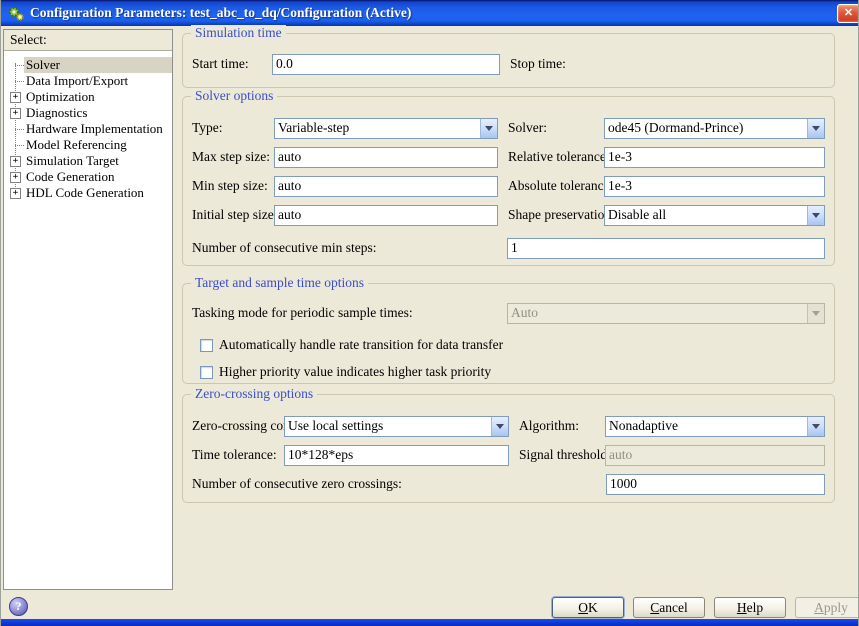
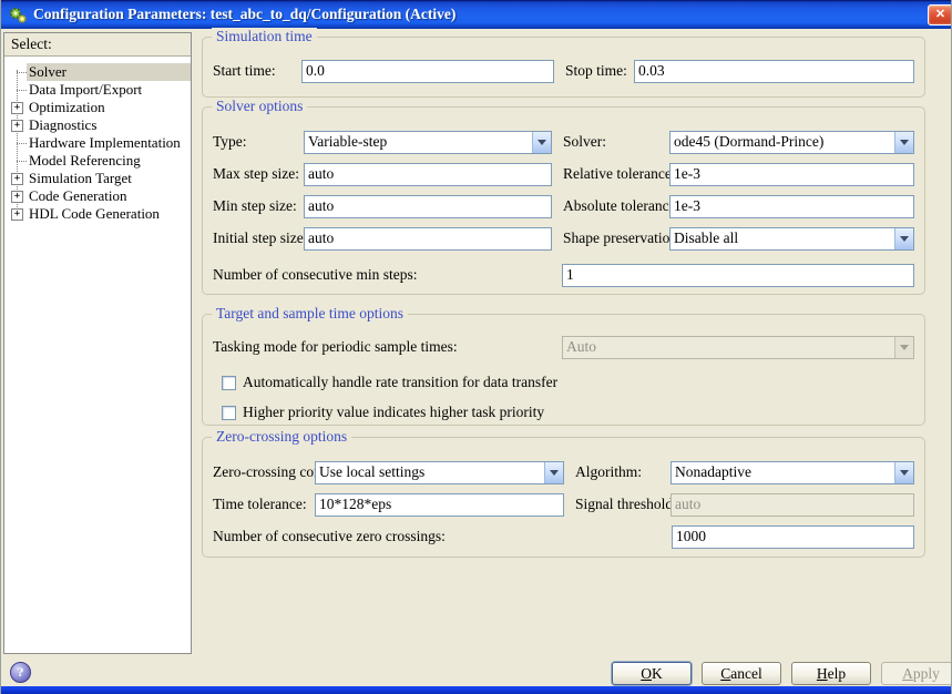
  Configuration Parameters: test_abc_to_dq/Configuration (Active)
  ✕
  Select:
  Solver
  Data Import/Export
  +
  Optimization
  +
  Diagnostics
  Hardware Implementation
  Model Referencing
  +
  Simulation Target
  +
  Code Generation
  +
  HDL Code Generation
  Simulation time
  Start time:
  0.0
  Stop time:
+ 0.03
  Solver options
  Type:
  Variable-step
  Solver:
  ode45 (Dormand-Prince)
  Max step size:
  auto
  Relative tolerance
  1e-3
  Min step size:
  auto
  Absolute toleranc
  1e-3
  Initial step size
  auto
  Shape preservatio
  Disable all
  Number of consecutive min steps:
  1
  Target and sample time options
  Tasking mode for periodic sample times:
  Auto
  Automatically handle rate transition for data transfer
  Higher priority value indicates higher task priority
  Zero-crossing options
  Zero-crossing co
  Use local settings
  Algorithm:
  Nonadaptive
  Time tolerance:
  10*128*eps
  Signal threshold
  auto
  Number of consecutive zero crossings:
  1000
  ?
  OK
  Cancel
  Help
  Apply
